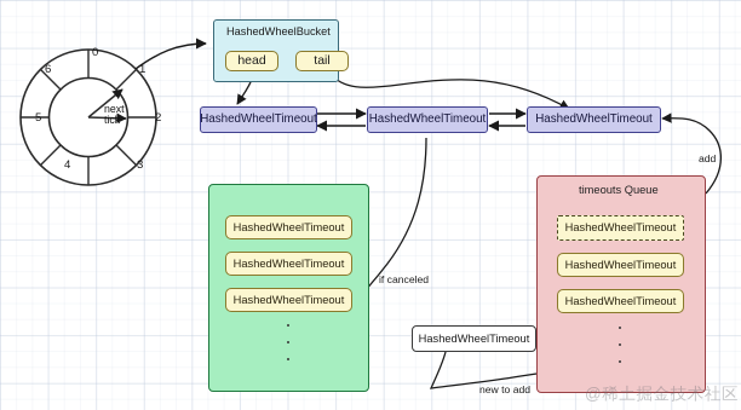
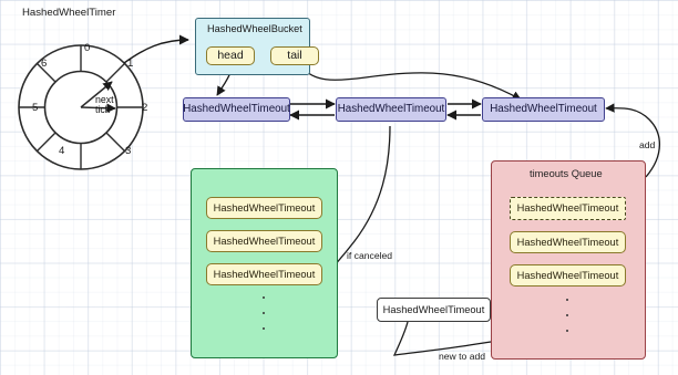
+ HashedWheelTimer
  0
  1
  2
  3
  4
  5
  6
  next
  tick
  HashedWheelBucket
  head
  tail
  HashedWheelTimeout
  HashedWheelTimeout
  HashedWheelTimeout
  HashedWheelTimeout
  HashedWheelTimeout
  HashedWheelTimeout
  timeouts Queue
  HashedWheelTimeout
  HashedWheelTimeout
  HashedWheelTimeout
  HashedWheelTimeout
  if canceled
  add
  new to add
- @稀土掘金技术社区
